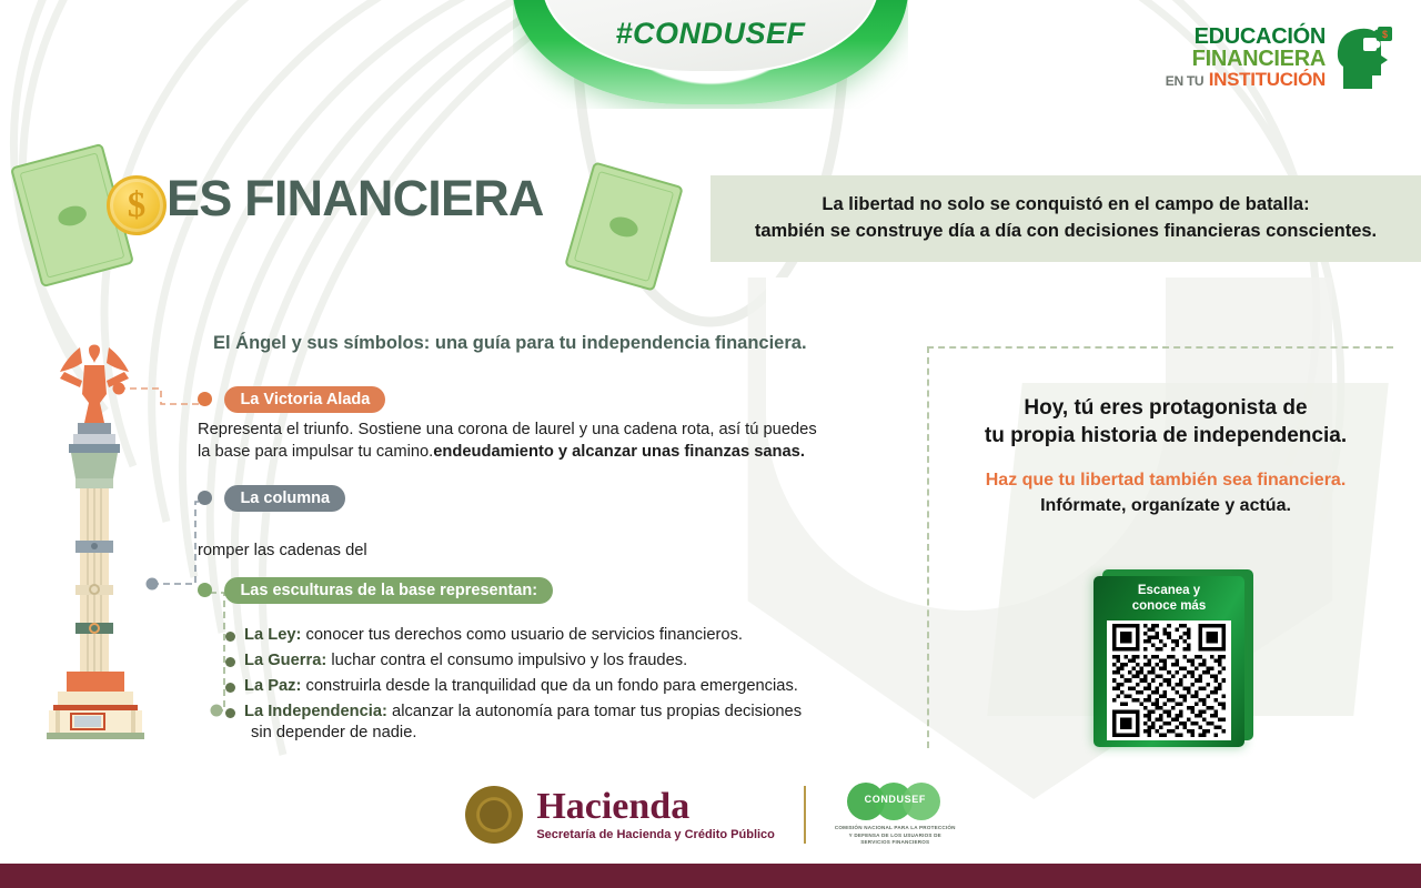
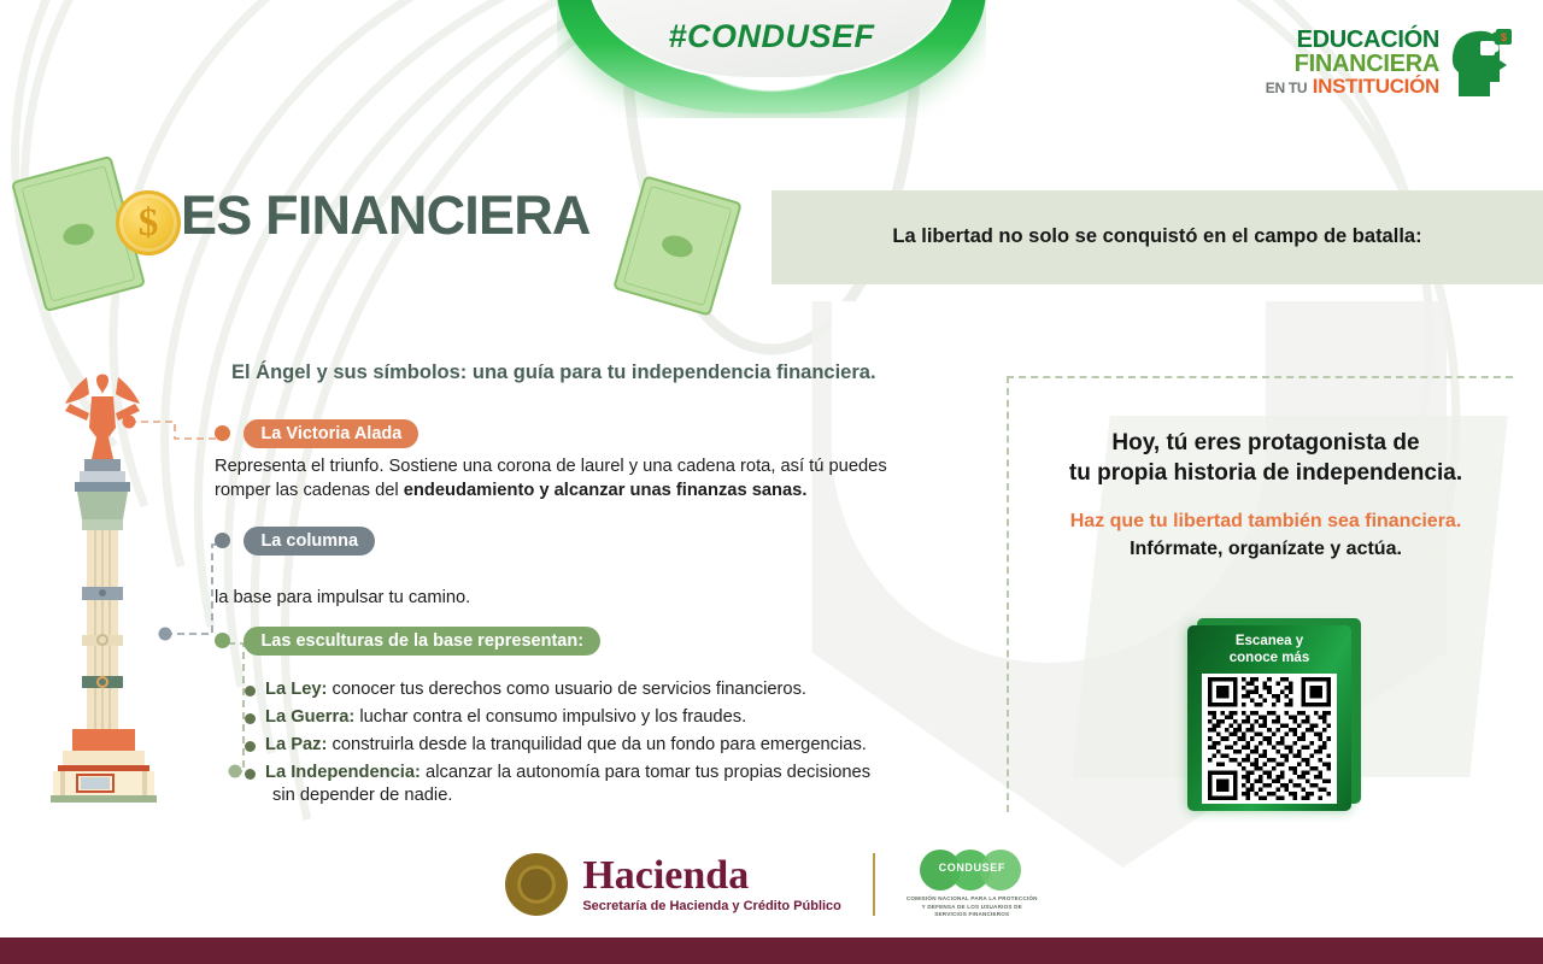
  #CONDUSEF
  EDUCACIÓN
  FINANCIERA
  EN TU INSTITUCIÓN
  $
  $
  ES FINANCIERA
  La libertad no solo se conquistó en el campo de batalla:
- también se construye día a día con decisiones financieras conscientes.
  El Ángel y sus símbolos: una guía para tu independencia financiera.
  La Victoria Alada
  Representa el triunfo. Sostiene una corona de laurel y una cadena rota, así tú puedes
- la base para impulsar tu camino.endeudamiento y alcanzar unas finanzas sanas.
+ romper las cadenas del endeudamiento y alcanzar unas finanzas sanas.
  La columna
- romper las cadenas del
+ la base para impulsar tu camino.
  Las esculturas de la base representan:
  La Ley: conocer tus derechos como usuario de servicios financieros.
  La Guerra: luchar contra el consumo impulsivo y los fraudes.
  La Paz: construirla desde la tranquilidad que da un fondo para emergencias.
  La Independencia: alcanzar la autonomía para tomar tus propias decisiones
  sin depender de nadie.
  Hoy, tú eres protagonista de
  tu propia historia de independencia.
  Haz que tu libertad también sea financiera.
  Infórmate, organízate y actúa.
  Escanea y
  conoce más
  Hacienda
  Secretaría de Hacienda y Crédito Público
  CONDUSEF
